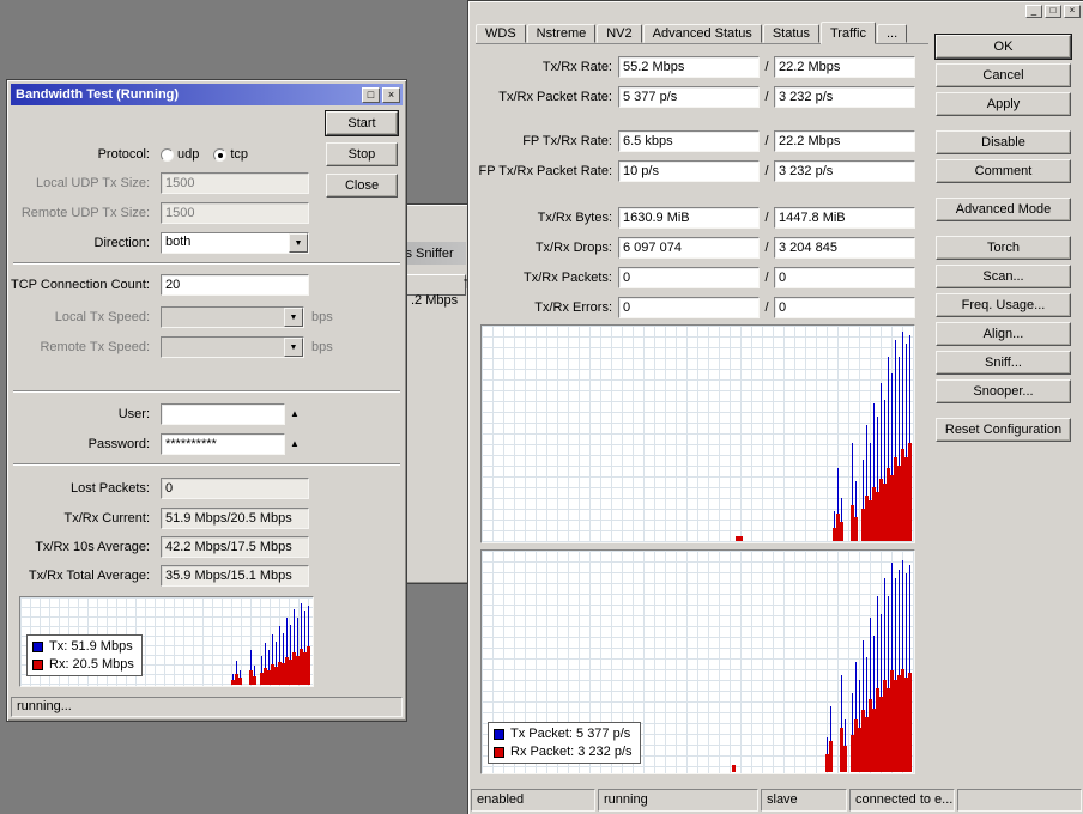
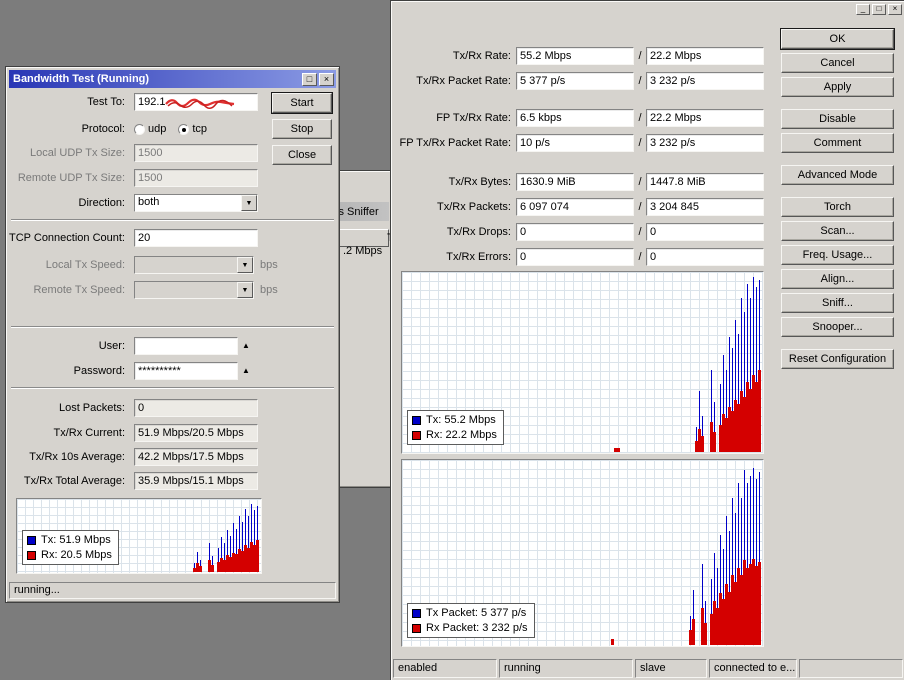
  s Sniffer
  .2 Mbps
  _
  □
  ×
- WDS
- Nstreme
- NV2
- Advanced Status
- Status
- Traffic
- ...
  Tx/Rx Rate:
  55.2 Mbps
  /
  22.2 Mbps
  Tx/Rx Packet Rate:
  5 377 p/s
  /
  3 232 p/s
  FP Tx/Rx Rate:
  6.5 kbps
  /
  22.2 Mbps
  FP Tx/Rx Packet Rate:
  10 p/s
  /
  3 232 p/s
  Tx/Rx Bytes:
  1630.9 MiB
  /
  1447.8 MiB
- Tx/Rx Drops:
+ Tx/Rx Packets:
  6 097 074
  /
  3 204 845
- Tx/Rx Packets:
+ Tx/Rx Drops:
  0
  /
  0
  Tx/Rx Errors:
  0
  /
  0
+ Tx: 55.2 Mbps
+ Rx: 22.2 Mbps
  Tx Packet: 5 377 p/s
  Rx Packet: 3 232 p/s
  OK
  Cancel
  Apply
  Disable
  Comment
  Advanced Mode
  Torch
  Scan...
  Freq. Usage...
  Align...
  Sniff...
  Snooper...
  Reset Configuration
  enabled
  running
  slave
  connected to e...
  Bandwidth Test (Running)
  □
  ×
  Start
  Stop
  Close
+ Test To:
+ 192.1
  Protocol:
  udp
  tcp
  Local UDP Tx Size:
  1500
  Remote UDP Tx Size:
  1500
  Direction:
  both
  TCP Connection Count:
  20
  Local Tx Speed:
  bps
  Remote Tx Speed:
  bps
  User:
  ▲
  Password:
  **********
  ▲
  Lost Packets:
  0
  Tx/Rx Current:
  51.9 Mbps/20.5 Mbps
  Tx/Rx 10s Average:
  42.2 Mbps/17.5 Mbps
  Tx/Rx Total Average:
  35.9 Mbps/15.1 Mbps
  Tx: 51.9 Mbps
  Rx: 20.5 Mbps
  running...
